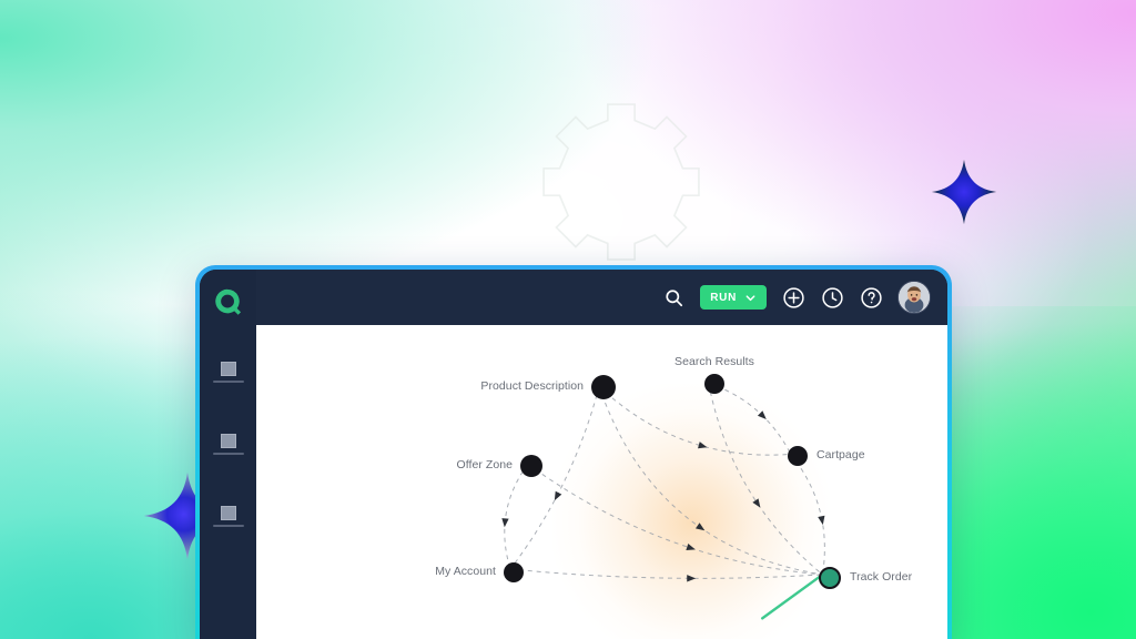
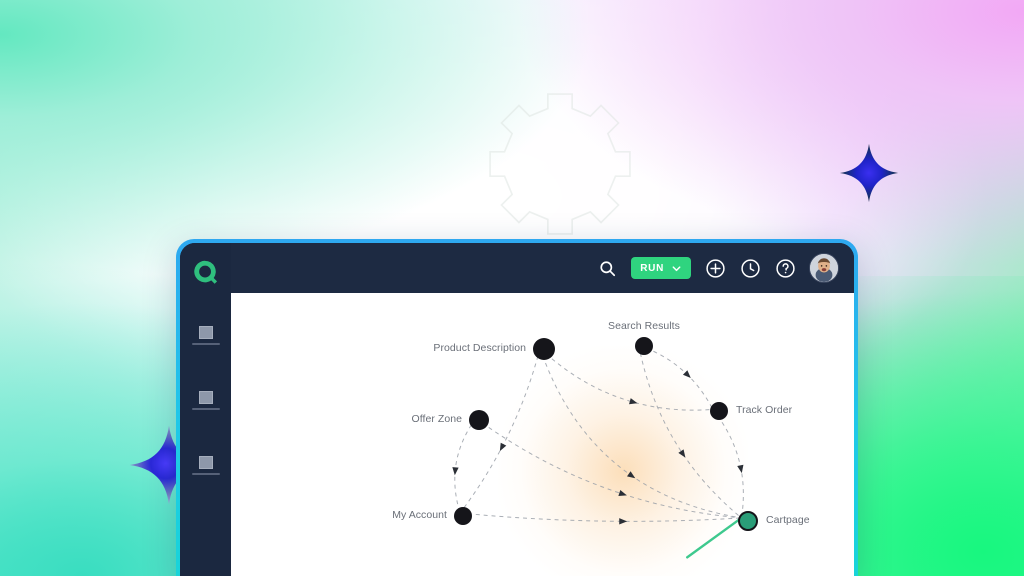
  RUN
  Product Description
  Search Results
- Cartpage
+ Track Order
  Offer Zone
  My Account
- Track Order
+ Cartpage
